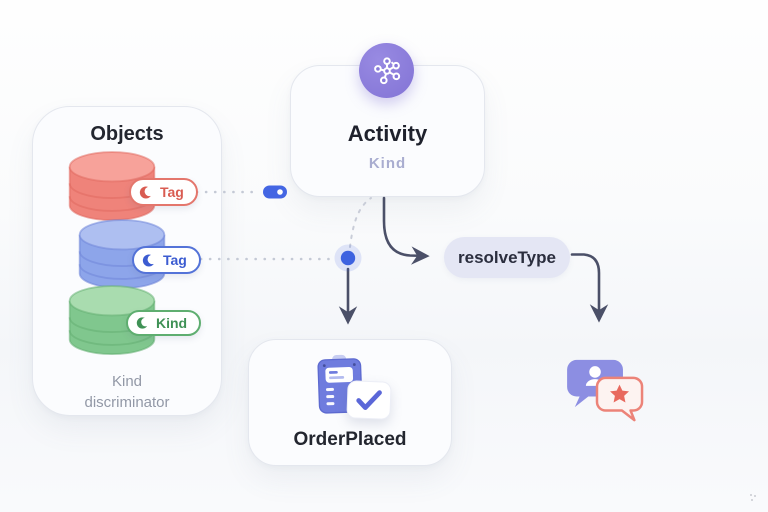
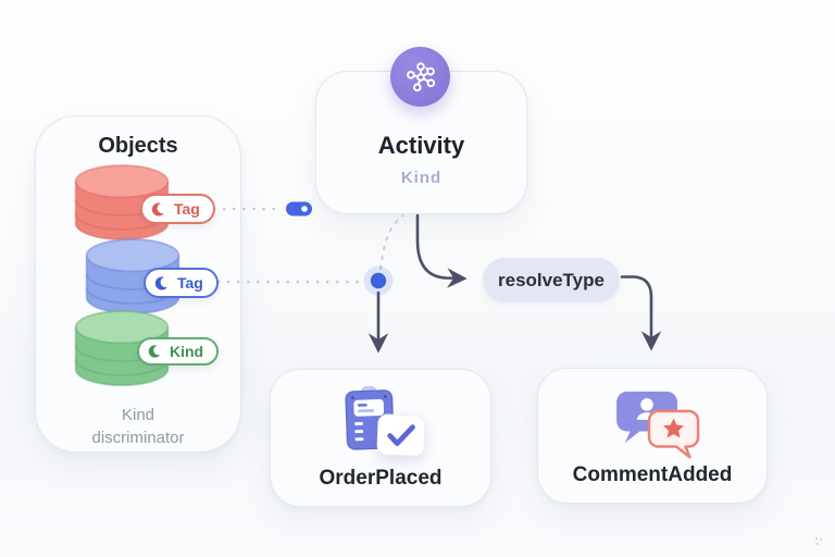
  Objects
  Kind
  discriminator
  Tag
  Tag
  Kind
  Activity
  Kind
  resolveType
  OrderPlaced
+ CommentAdded
